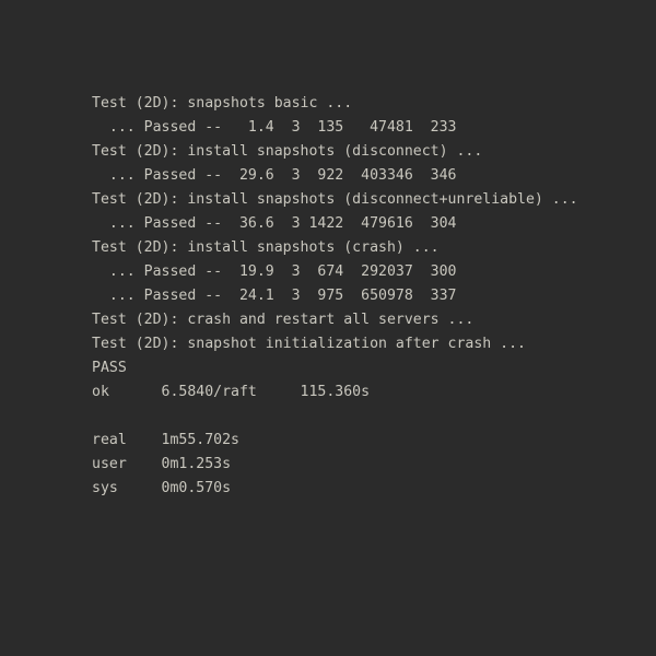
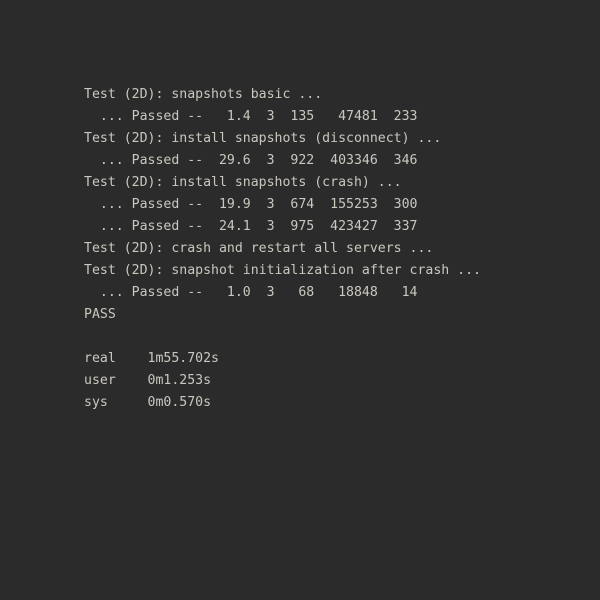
  Test (2D): snapshots basic ...
  ... Passed -- 1.4 3 135 47481 233
  Test (2D): install snapshots (disconnect) ...
  ... Passed -- 29.6 3 922 403346 346
- Test (2D): install snapshots (disconnect+unreliable) ...
- ... Passed -- 36.6 3 1422 479616 304
  Test (2D): install snapshots (crash) ...
- ... Passed -- 19.9 3 674 292037 300
+ ... Passed -- 19.9 3 674 155253 300
- ... Passed -- 24.1 3 975 650978 337
+ ... Passed -- 24.1 3 975 423427 337
  Test (2D): crash and restart all servers ...
  Test (2D): snapshot initialization after crash ...
+ ... Passed -- 1.0 3 68 18848 14
  PASS
- ok 6.5840/raft 115.360s
  real 1m55.702s
  user 0m1.253s
  sys 0m0.570s
